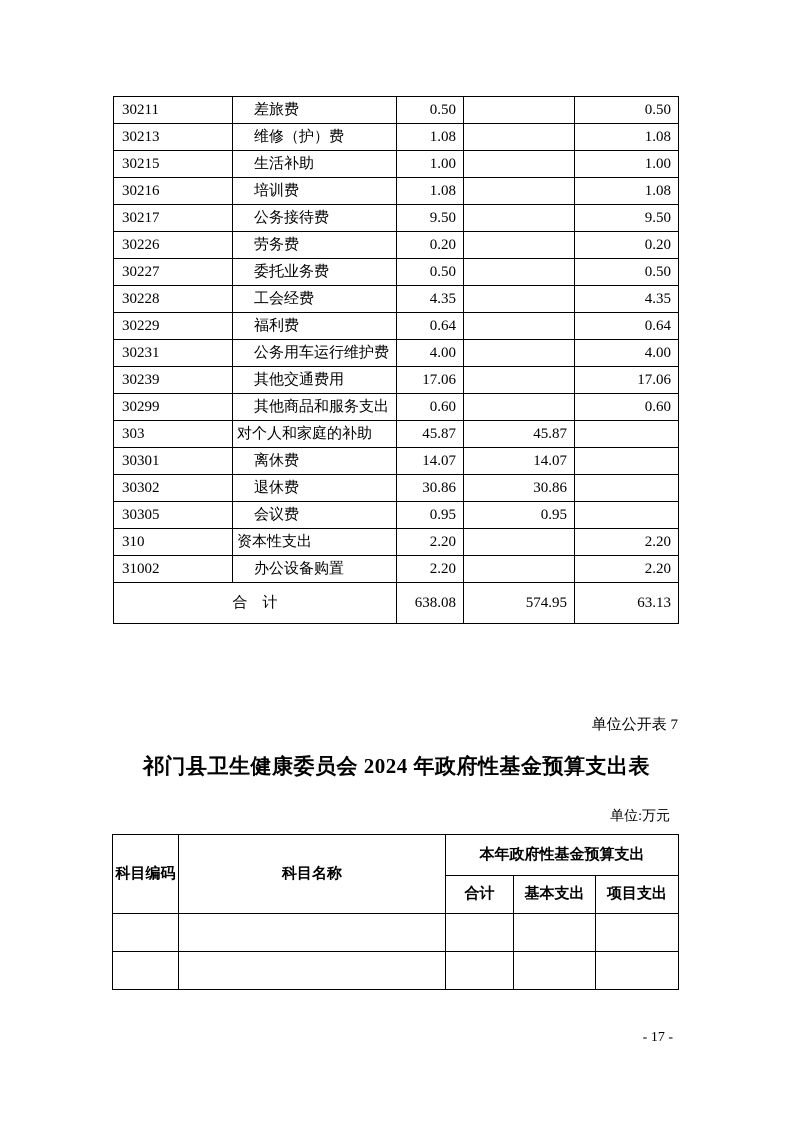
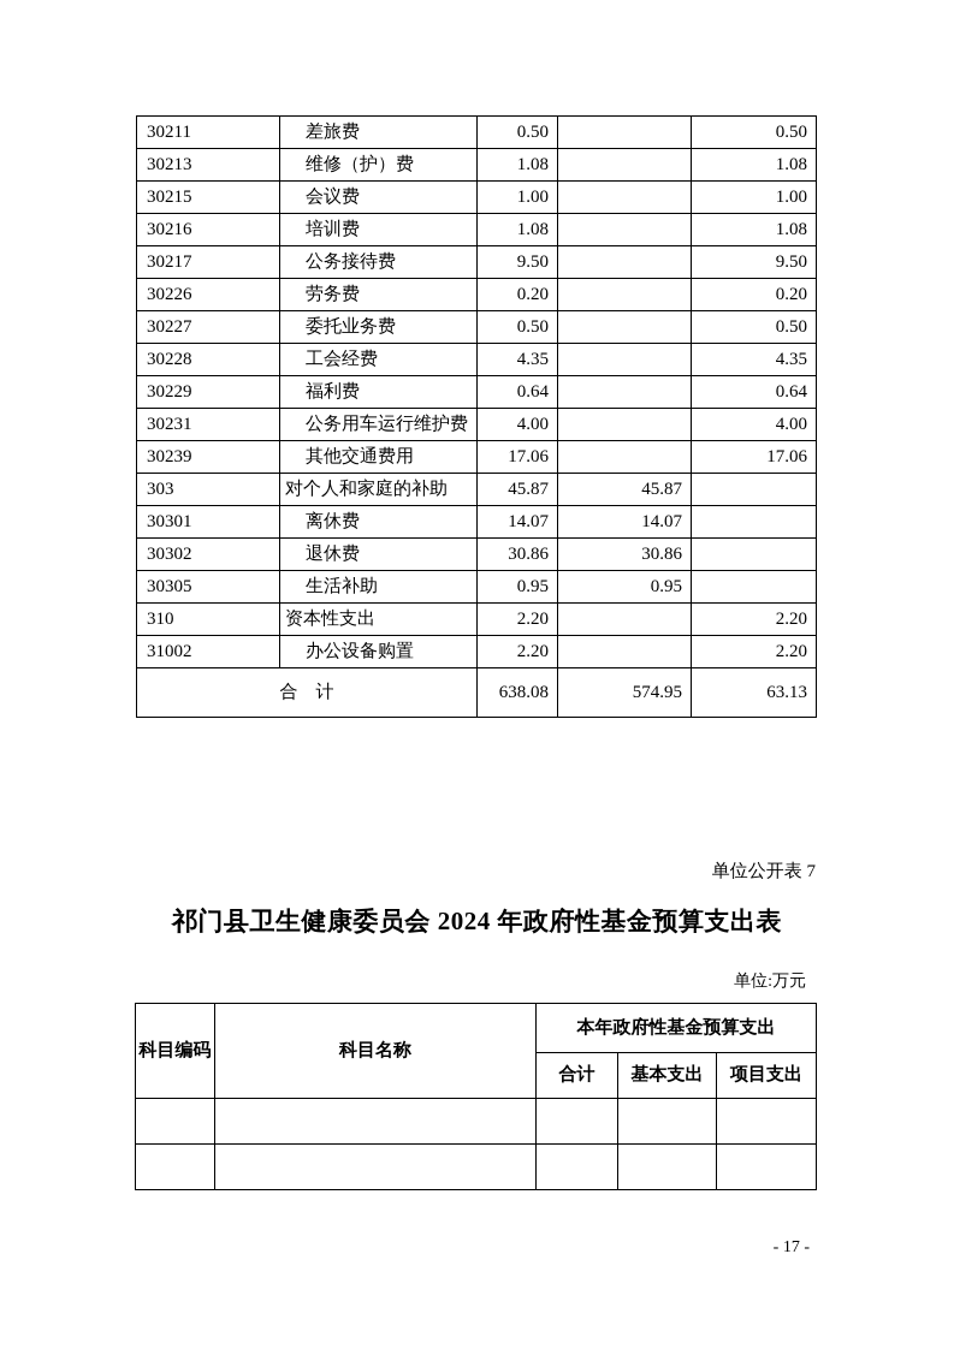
  30211	差旅费	0.50		0.50
  30213	维修（护）费	1.08		1.08
- 30215	生活补助	1.00		1.00
+ 30215	会议费	1.00		1.00
  30216	培训费	1.08		1.08
  30217	公务接待费	9.50		9.50
  30226	劳务费	0.20		0.20
  30227	委托业务费	0.50		0.50
  30228	工会经费	4.35		4.35
  30229	福利费	0.64		0.64
  30231	公务用车运行维护费	4.00		4.00
  30239	其他交通费用	17.06		17.06
- 30299	其他商品和服务支出	0.60		0.60
  303	对个人和家庭的补助	45.87	45.87
  30301	离休费	14.07	14.07
  30302	退休费	30.86	30.86
- 30305	会议费	0.95	0.95
+ 30305	生活补助	0.95	0.95
  310	资本性支出	2.20		2.20
  31002	办公设备购置	2.20		2.20
  合 计	638.08	574.95	63.13
  单位公开表 7
  祁门县卫生健康委员会 2024 年政府性基金预算支出表
  单位:万元
  科目编码	科目名称	本年政府性基金预算支出
  合计	基本支出	项目支出
  - 17 -
